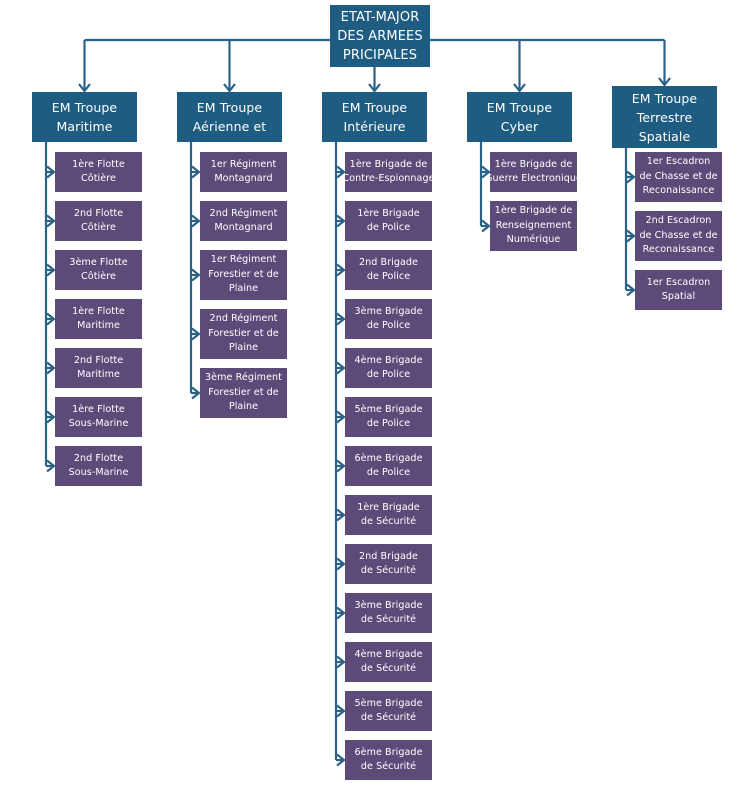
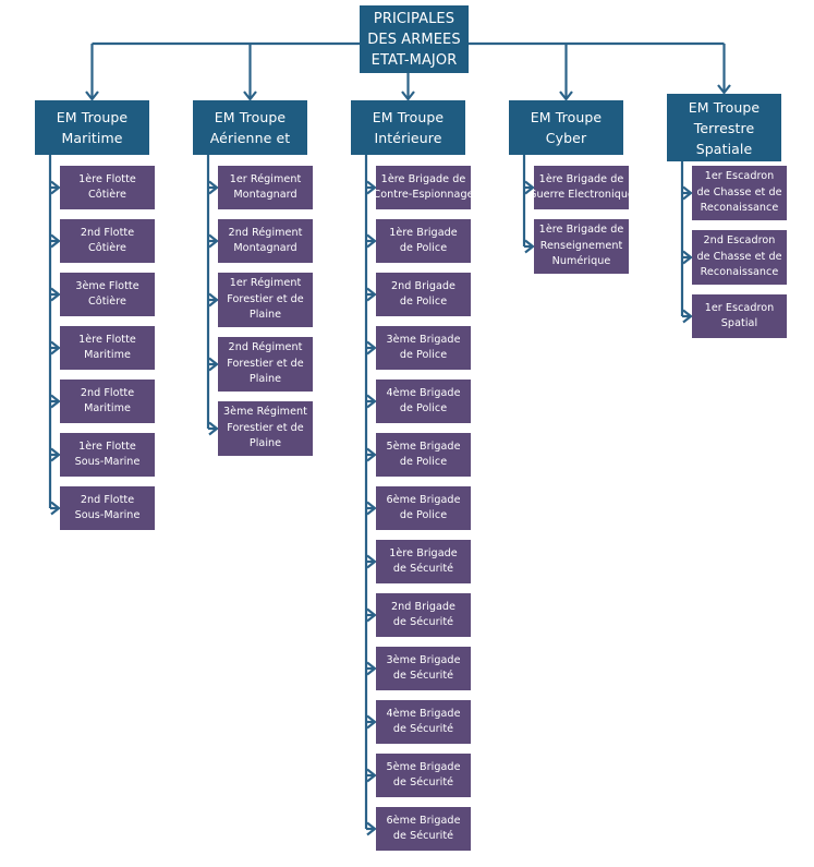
- ETAT-MAJOR
+ PRICIPALES
  DES ARMEES
- PRICIPALES
+ ETAT-MAJOR
  EM Troupe
  Maritime
  1ère Flotte
  Côtière
  2nd Flotte
  Côtière
  3ème Flotte
  Côtière
  1ère Flotte
  Maritime
  2nd Flotte
  Maritime
  1ère Flotte
  Sous-Marine
  2nd Flotte
  Sous-Marine
  EM Troupe
  Aérienne et
  1er Régiment
  Montagnard
  2nd Régiment
  Montagnard
  1er Régiment
  Forestier et de
  Plaine
  2nd Régiment
  Forestier et de
  Plaine
  3ème Régiment
  Forestier et de
  Plaine
  EM Troupe
  Intérieure
  1ère Brigade de
  Contre-Espionnage
  1ère Brigade
  de Police
  2nd Brigade
  de Police
  3ème Brigade
  de Police
  4ème Brigade
  de Police
  5ème Brigade
  de Police
  6ème Brigade
  de Police
  1ère Brigade
  de Sécurité
  2nd Brigade
  de Sécurité
  3ème Brigade
  de Sécurité
  4ème Brigade
  de Sécurité
  5ème Brigade
  de Sécurité
  6ème Brigade
  de Sécurité
  EM Troupe
  Cyber
  1ère Brigade de
  uerre Electroniqu
  1ère Brigade de
  Renseignement
  Numérique
  EM Troupe
  Terrestre
  Spatiale
  1er Escadron
  de Chasse et de
  Reconaissance
  2nd Escadron
  de Chasse et de
  Reconaissance
  1er Escadron
  Spatial
